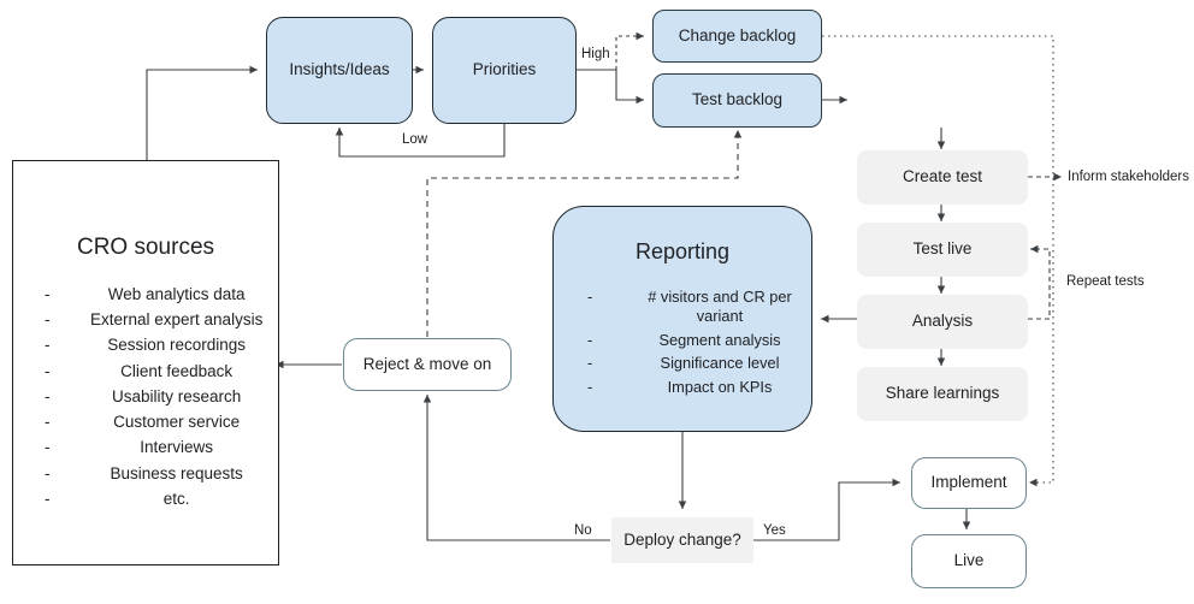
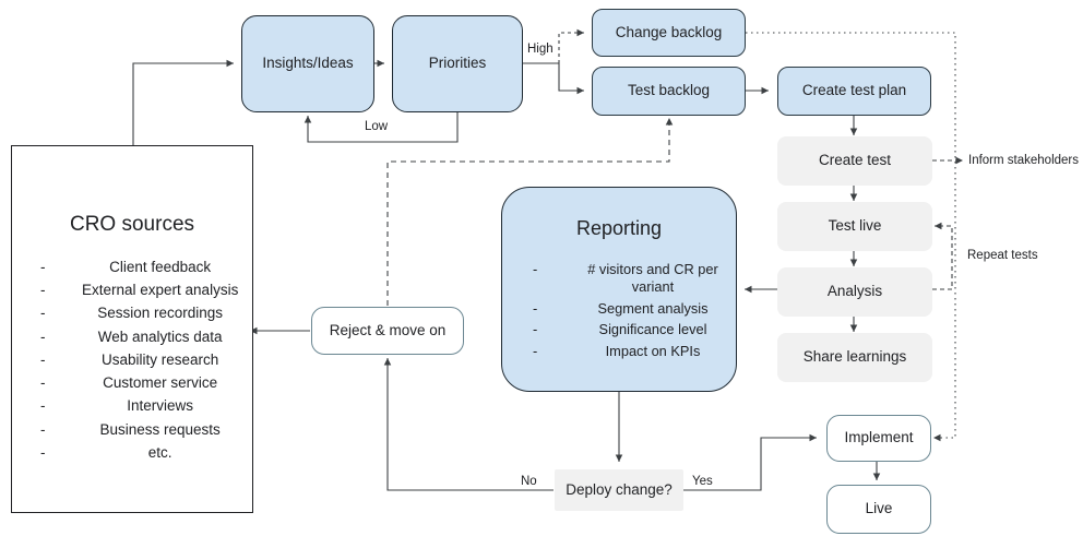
  CRO sources
- Web analytics data
+ Client feedback
  External expert analysis
  Session recordings
- Client feedback
+ Web analytics data
  Usability research
  Customer service
  Interviews
  Business requests
  etc.
  Insights/Ideas
  Priorities
  Change backlog
  Test backlog
+ Create test plan
  Create test
  Test live
  Analysis
  Share learnings
  Reporting
  # visitors and CR per variant
  Segment analysis
  Significance level
  Impact on KPIs
  Reject & move on
  Deploy change?
  Implement
  Live
  High
  Low
  No
  Yes
  Inform stakeholders
  Repeat tests
